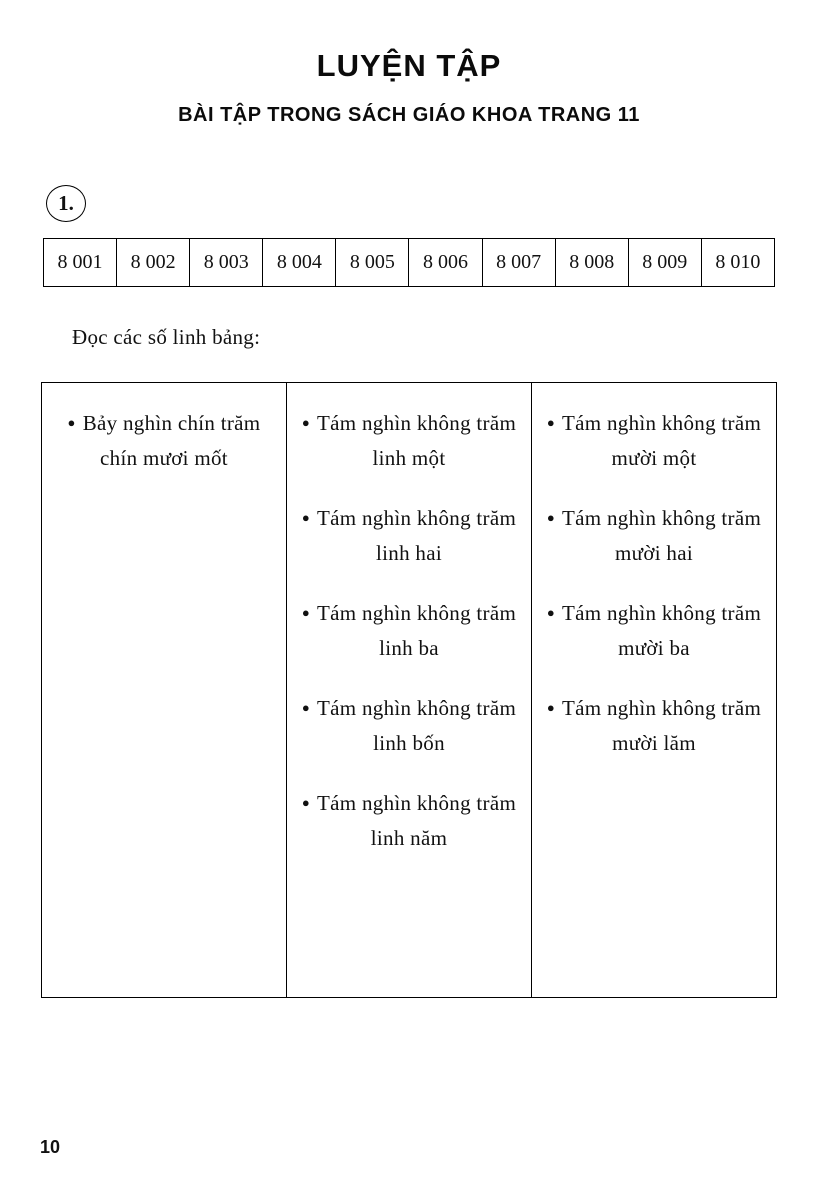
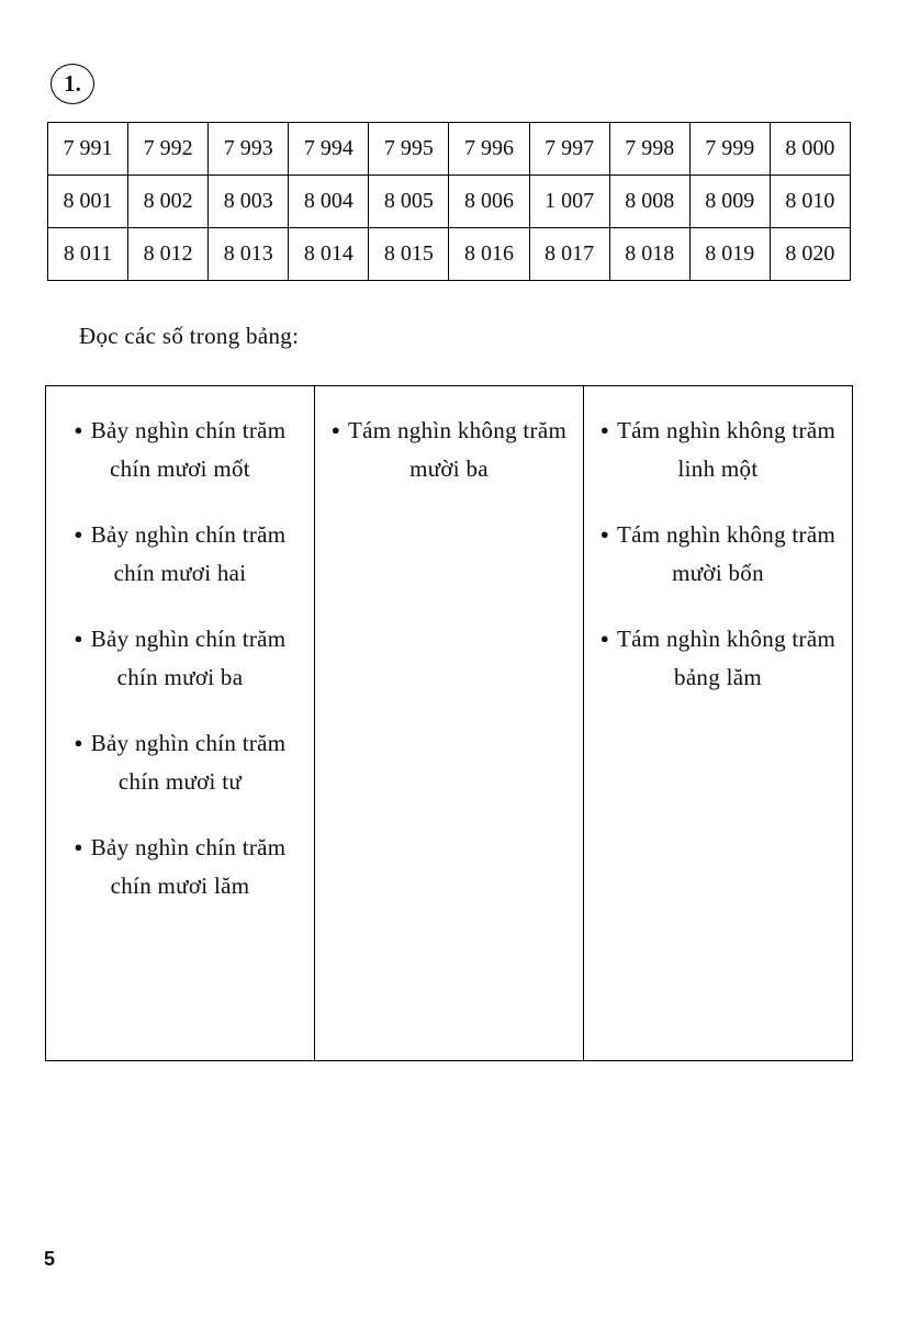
- LUYỆN TẬP
- BÀI TẬP TRONG SÁCH GIÁO KHOA TRANG 11
  1.
+ 7 991	7 992	7 993	7 994	7 995	7 996	7 997	7 998	7 999	8 000
- 8 001	8 002	8 003	8 004	8 005	8 006	8 007	8 008	8 009	8 010
+ 8 001	8 002	8 003	8 004	8 005	8 006	1 007	8 008	8 009	8 010
+ 8 011	8 012	8 013	8 014	8 015	8 016	8 017	8 018	8 019	8 020
- Đọc các số linh bảng:
+ Đọc các số trong bảng:
  ● Bảy nghìn chín trăm chín mươi mốt
+ ● Bảy nghìn chín trăm chín mươi hai
+ ● Bảy nghìn chín trăm chín mươi ba
+ ● Bảy nghìn chín trăm chín mươi tư
+ ● Bảy nghìn chín trăm chín mươi lăm
- ● Tám nghìn không trăm linh một
+ ● Tám nghìn không trăm mười ba
- ● Tám nghìn không trăm linh hai
- ● Tám nghìn không trăm linh ba
- ● Tám nghìn không trăm linh bốn
- ● Tám nghìn không trăm linh năm
- ● Tám nghìn không trăm mười một
- ● Tám nghìn không trăm mười hai
- ● Tám nghìn không trăm mười ba
+ ● Tám nghìn không trăm linh một
+ ● Tám nghìn không trăm mười bốn
- ● Tám nghìn không trăm mười lăm
+ ● Tám nghìn không trăm bảng lăm
- 10
+ 5
